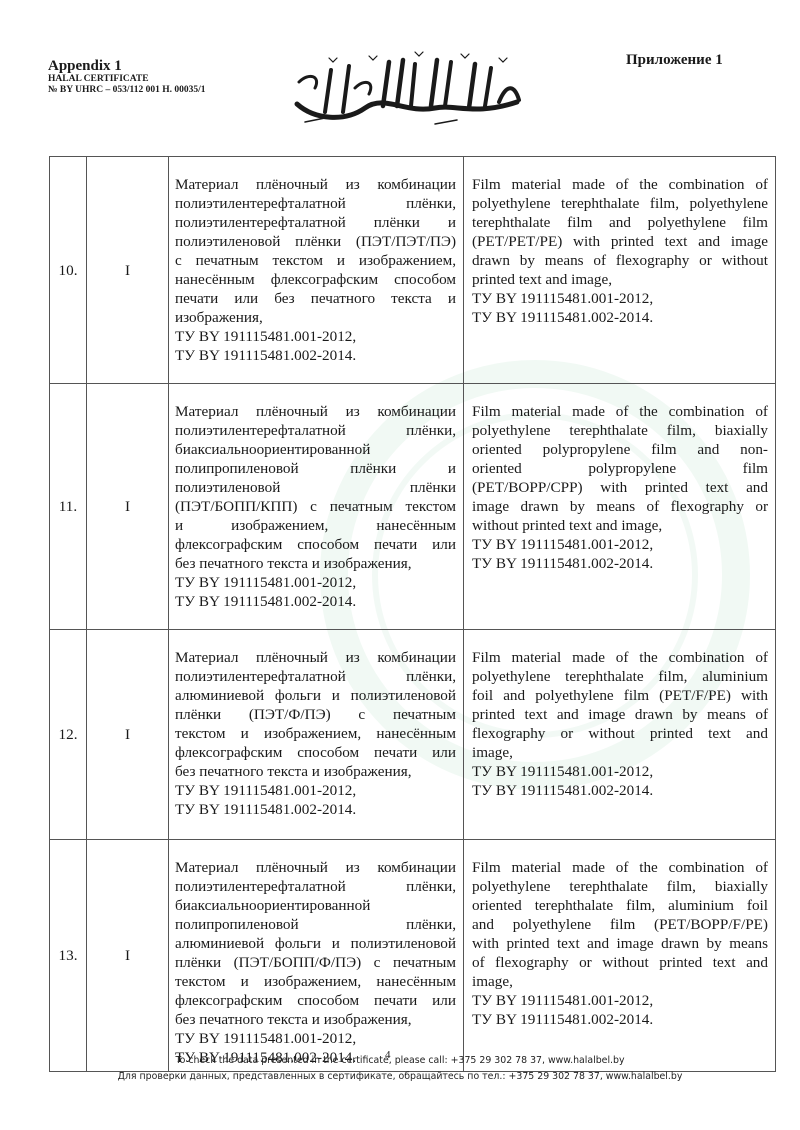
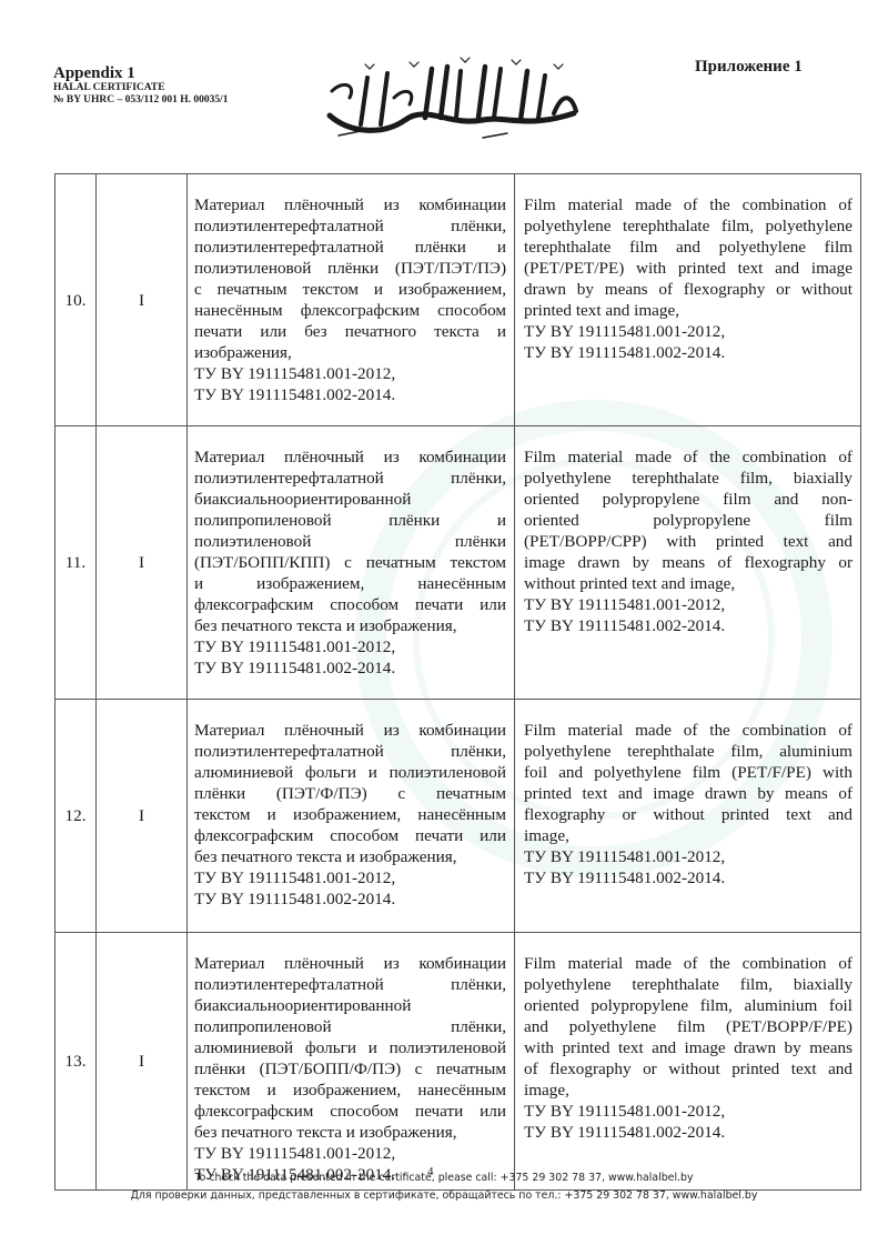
  Appendix 1
  HALAL CERTIFICATE
  № BY UHRC – 053/112 001 H. 00035/1
  Приложение 1
  10.	I	Материал плёночный из комбинации полиэтилентерефталатной плёнки, полиэтилентерефталатной плёнки и полиэтиленовой плёнки (ПЭТ/ПЭТ/ПЭ) с печатным текстом и изображением, нанесённым флексографским способом печати или без печатного текста и изображения, ТУ BY 191115481.001-2012, ТУ BY 191115481.002-2014.	Film material made of the combination of polyethylene terephthalate film, polyethylene terephthalate film and polyethylene film (PET/PET/PE) with printed text and image drawn by means of flexography or without printed text and image, ТУ BY 191115481.001-2012, ТУ BY 191115481.002-2014.
  11.	I	Материал плёночный из комбинации полиэтилентерефталатной плёнки, биаксиальноориентированной полипропиленовой плёнки и полиэтиленовой плёнки (ПЭТ/БОПП/КПП) с печатным текстом и изображением, нанесённым флексографским способом печати или без печатного текста и изображения, ТУ BY 191115481.001-2012, ТУ BY 191115481.002-2014.	Film material made of the combination of polyethylene terephthalate film, biaxially oriented polypropylene film and non- oriented polypropylene film (PET/BOPP/CPP) with printed text and image drawn by means of flexography or without printed text and image, ТУ BY 191115481.001-2012, ТУ BY 191115481.002-2014.
  12.	I	Материал плёночный из комбинации полиэтилентерефталатной плёнки, алюминиевой фольги и полиэтиленовой плёнки (ПЭТ/Ф/ПЭ) с печатным текстом и изображением, нанесённым флексографским способом печати или без печатного текста и изображения, ТУ BY 191115481.001-2012, ТУ BY 191115481.002-2014.	Film material made of the combination of polyethylene terephthalate film, aluminium foil and polyethylene film (PET/F/PE) with printed text and image drawn by means of flexography or without printed text and image, ТУ BY 191115481.001-2012, ТУ BY 191115481.002-2014.
- 13.	I	Материал плёночный из комбинации полиэтилентерефталатной плёнки, биаксиальноориентированной полипропиленовой плёнки, алюминиевой фольги и полиэтиленовой плёнки (ПЭТ/БОПП/Ф/ПЭ) с печатным текстом и изображением, нанесённым флексографским способом печати или без печатного текста и изображения, ТУ BY 191115481.001-2012, ТУ BY 191115481.002-2014.	Film material made of the combination of polyethylene terephthalate film, biaxially oriented terephthalate film, aluminium foil and polyethylene film (PET/BOPP/F/PE) with printed text and image drawn by means of flexography or without printed text and image, ТУ BY 191115481.001-2012, ТУ BY 191115481.002-2014.
+ 13.	I	Материал плёночный из комбинации полиэтилентерефталатной плёнки, биаксиальноориентированной полипропиленовой плёнки, алюминиевой фольги и полиэтиленовой плёнки (ПЭТ/БОПП/Ф/ПЭ) с печатным текстом и изображением, нанесённым флексографским способом печати или без печатного текста и изображения, ТУ BY 191115481.001-2012, ТУ BY 191115481.002-2014.	Film material made of the combination of polyethylene terephthalate film, biaxially oriented polypropylene film, aluminium foil and polyethylene film (PET/BOPP/F/PE) with printed text and image drawn by means of flexography or without printed text and image, ТУ BY 191115481.001-2012, ТУ BY 191115481.002-2014.
  4
  To check the data presented in the certificate, please call: +375 29 302 78 37, www.halalbel.by
  Для проверки данных, представленных в сертификате, обращайтесь по тел.: +375 29 302 78 37, www.halalbel.by
